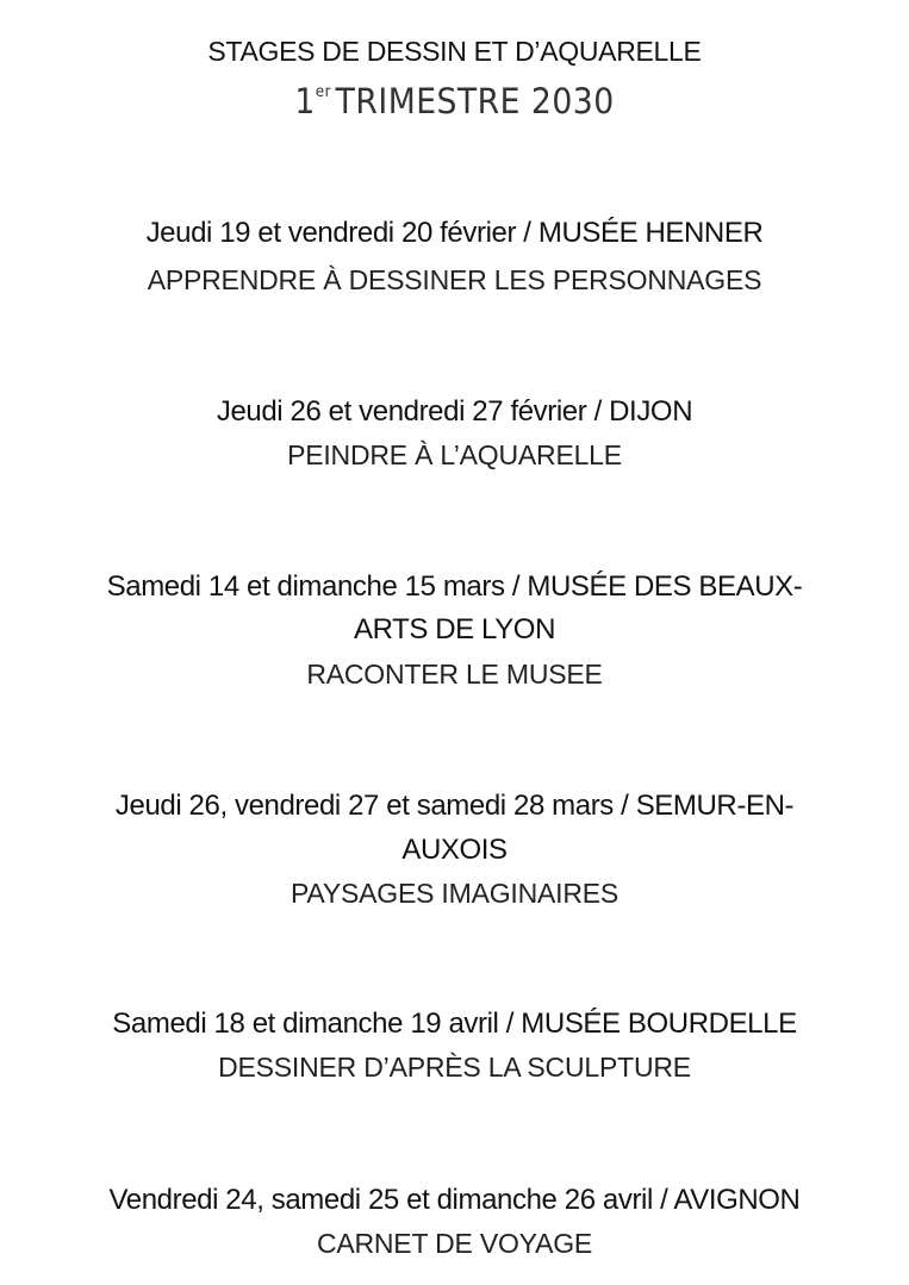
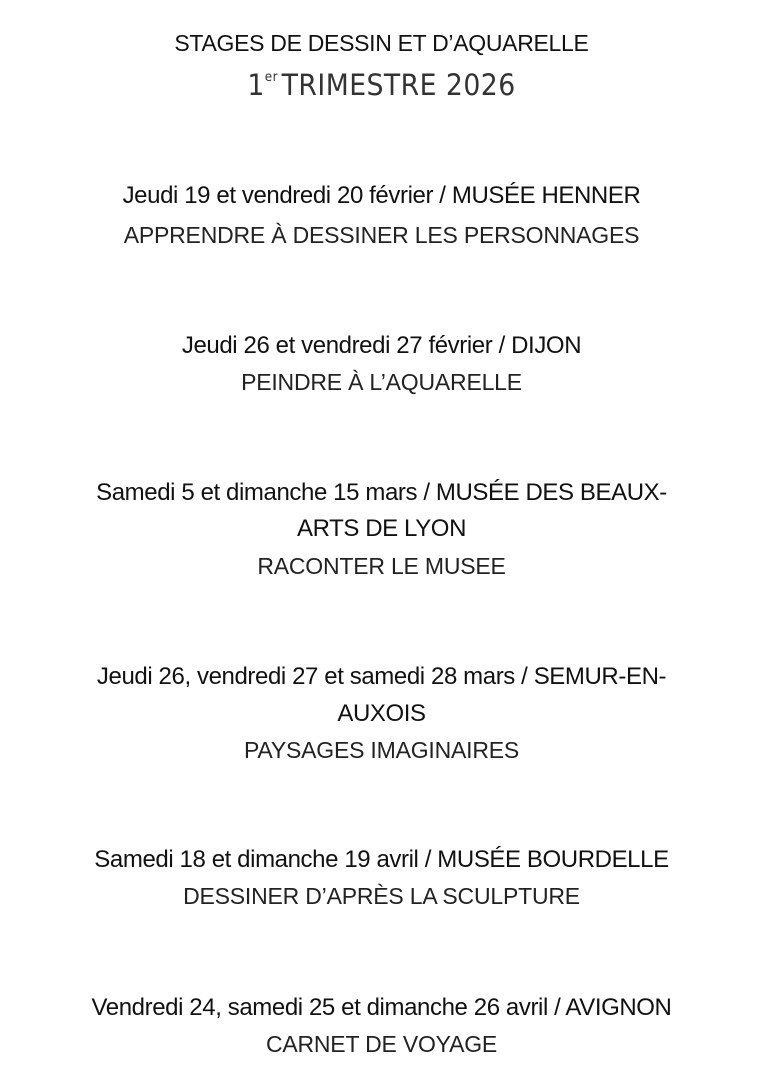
  STAGES DE DESSIN ET D’AQUARELLE
- 1erTRIMESTRE 2030
+ 1erTRIMESTRE 2026
  Jeudi 19 et vendredi 20 février / MUSÉE HENNER
  APPRENDRE À DESSINER LES PERSONNAGES
  Jeudi 26 et vendredi 27 février / DIJON
  PEINDRE À L’AQUARELLE
- Samedi 14 et dimanche 15 mars / MUSÉE DES BEAUX-
+ Samedi 5 et dimanche 15 mars / MUSÉE DES BEAUX-
  ARTS DE LYON
  RACONTER LE MUSEE
  Jeudi 26, vendredi 27 et samedi 28 mars / SEMUR-EN-
  AUXOIS
  PAYSAGES IMAGINAIRES
  Samedi 18 et dimanche 19 avril / MUSÉE BOURDELLE
  DESSINER D’APRÈS LA SCULPTURE
  Vendredi 24, samedi 25 et dimanche 26 avril / AVIGNON
  CARNET DE VOYAGE
